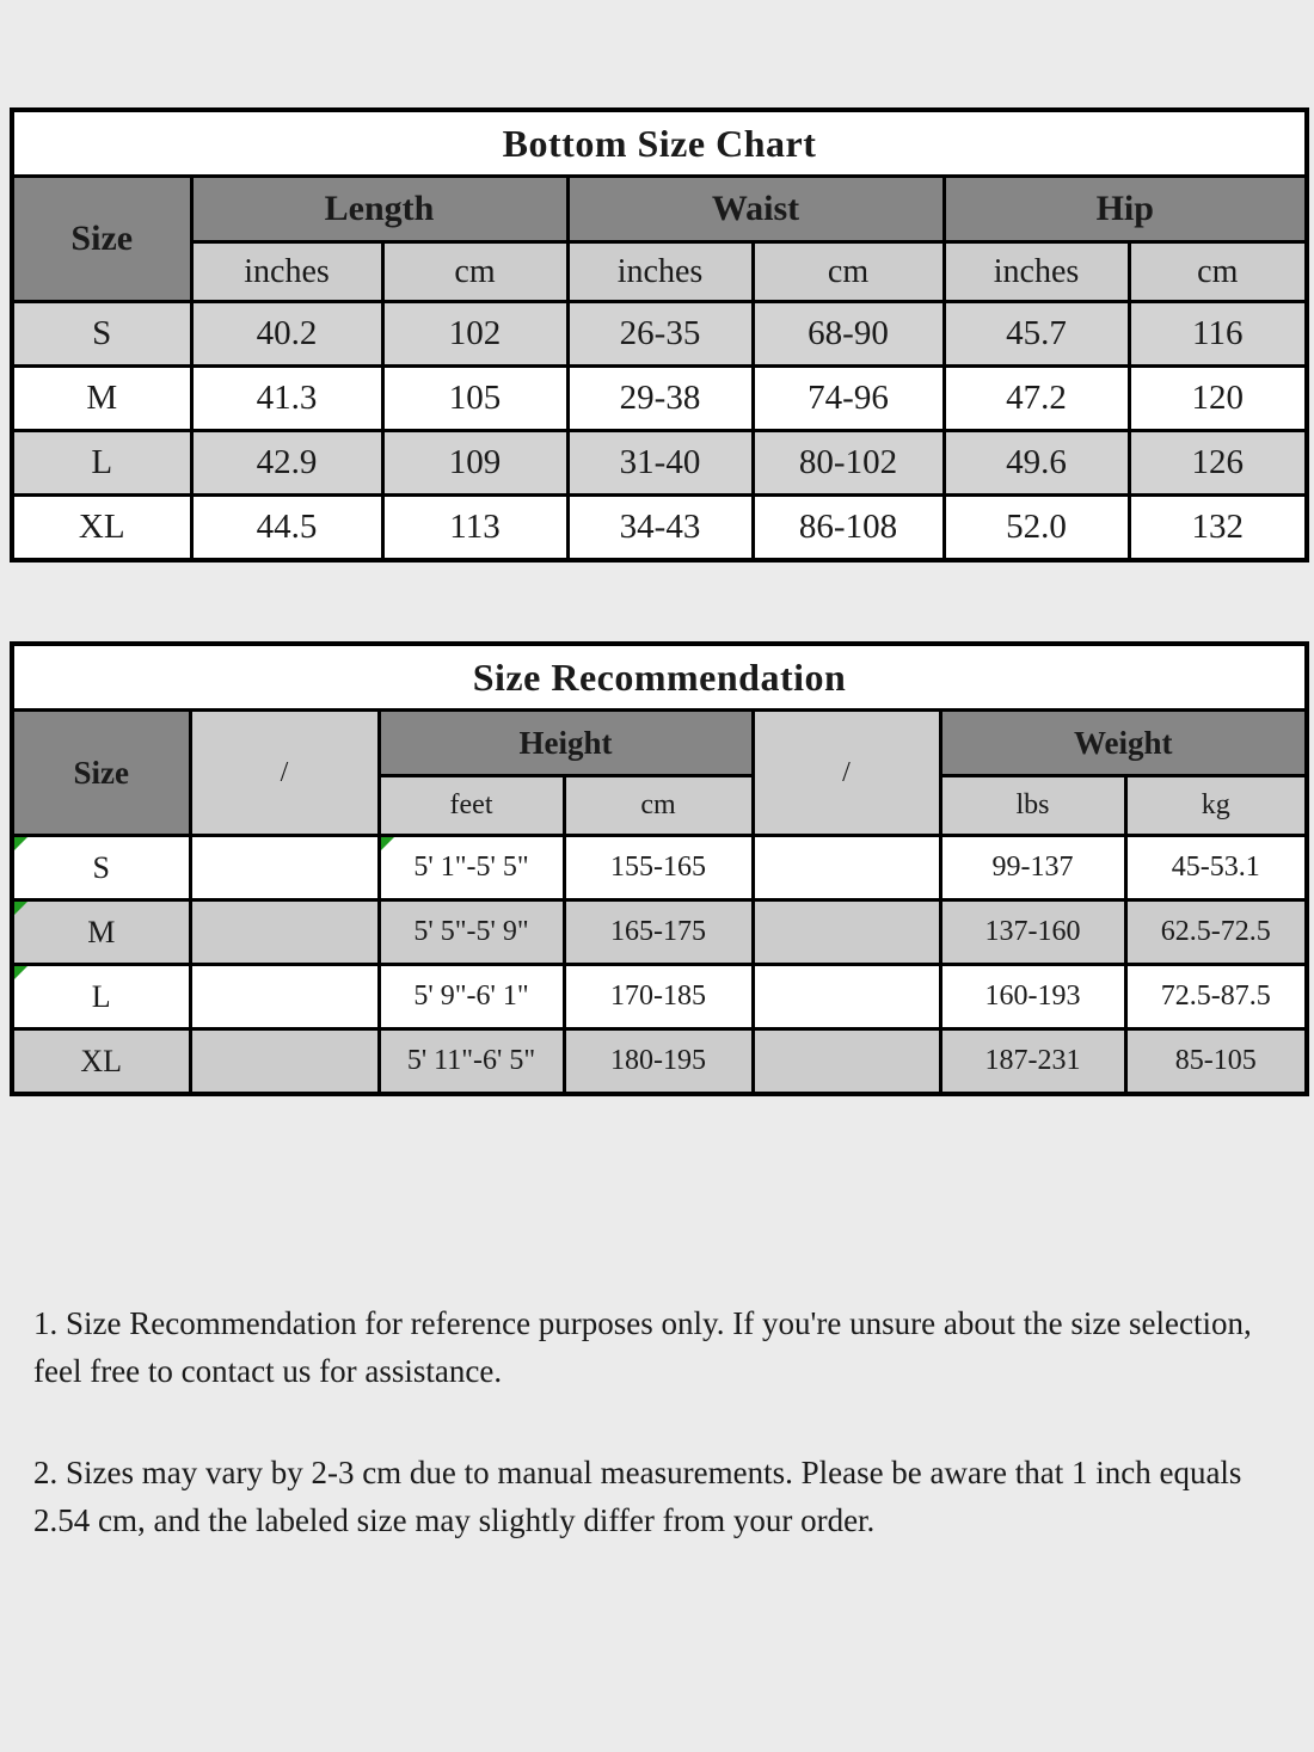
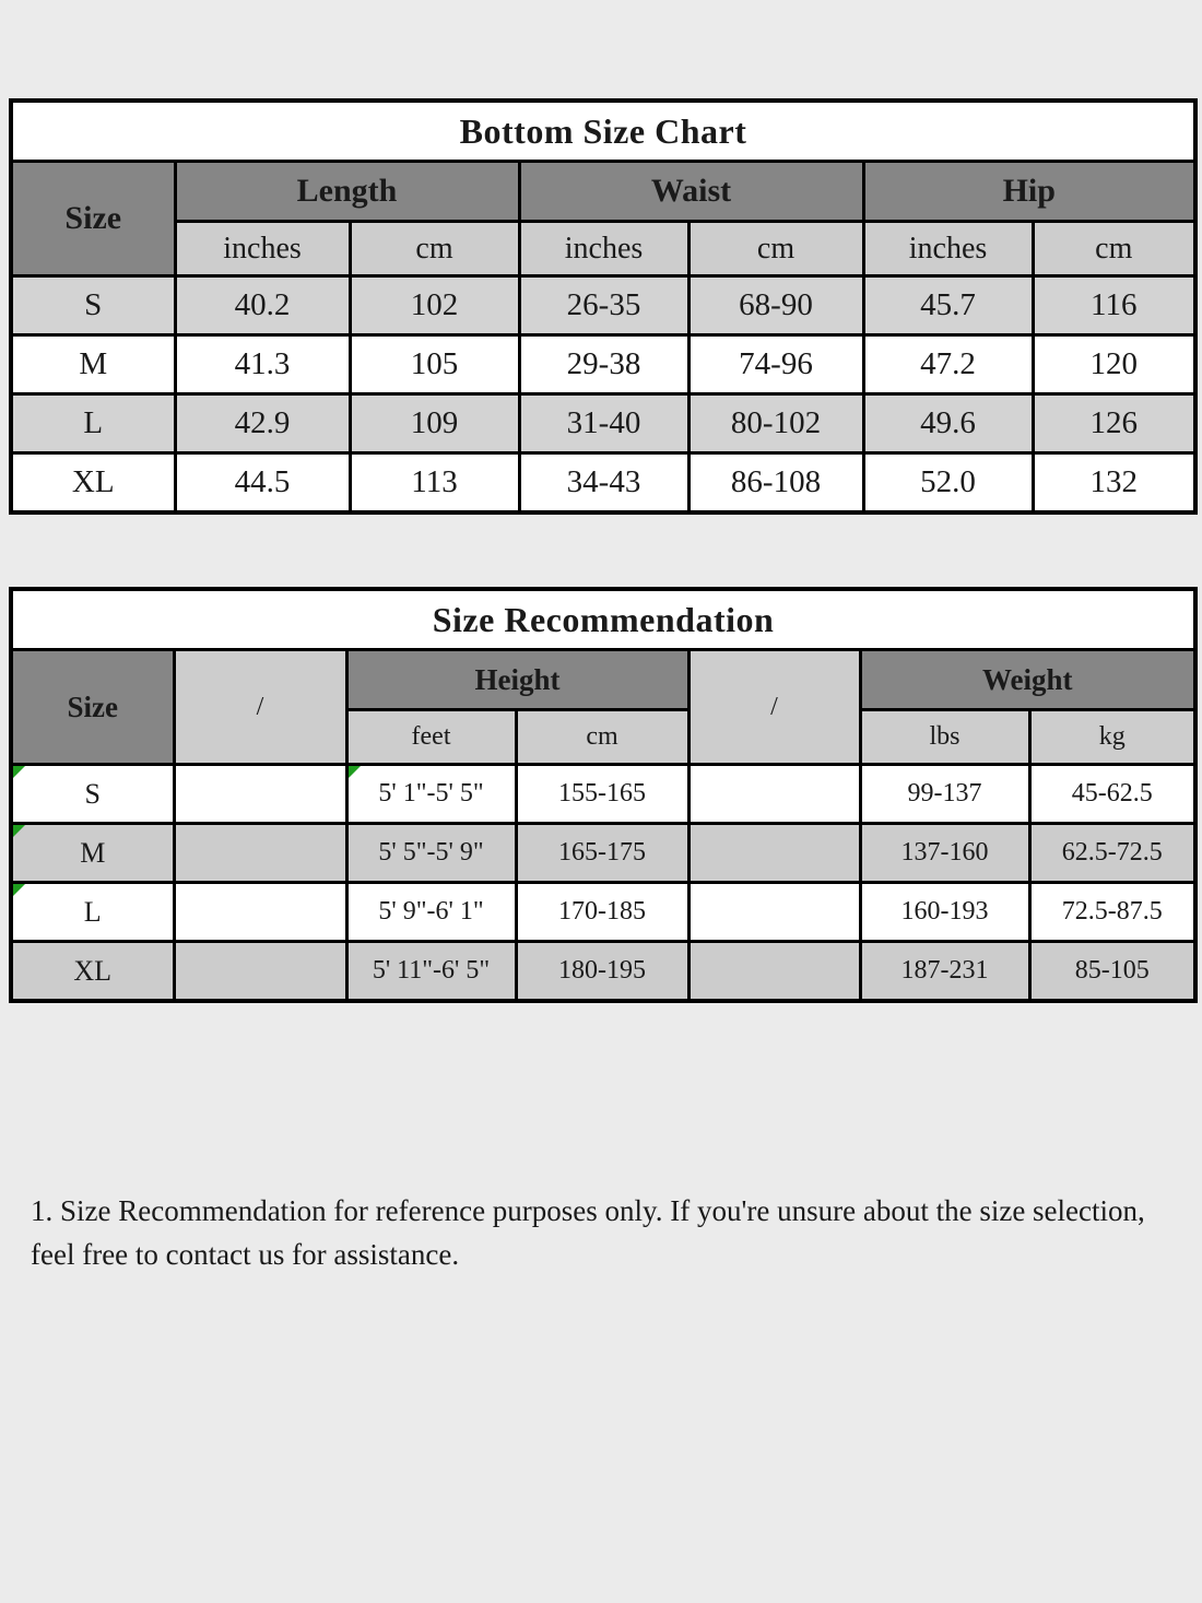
  Bottom Size Chart
  Size	Length	Waist	Hip
  inches	cm	inches	cm	inches	cm
  S	40.2	102	26-35	68-90	45.7	116
  M	41.3	105	29-38	74-96	47.2	120
  L	42.9	109	31-40	80-102	49.6	126
  XL	44.5	113	34-43	86-108	52.0	132
  Size Recommendation
  Size	/	Height	/	Weight
  feet	cm	lbs	kg
- S		5' 1"-5' 5"	155-165		99-137	45-53.1
+ S		5' 1"-5' 5"	155-165		99-137	45-62.5
  M		5' 5"-5' 9"	165-175		137-160	62.5-72.5
  L		5' 9"-6' 1"	170-185		160-193	72.5-87.5
  XL		5' 11"-6' 5"	180-195		187-231	85-105
  1. Size Recommendation for reference purposes only. If you're unsure about the size selection, feel free to contact us for assistance.
- 2. Sizes may vary by 2-3 cm due to manual measurements. Please be aware that 1 inch equals 2.54 cm, and the labeled size may slightly differ from your order.
